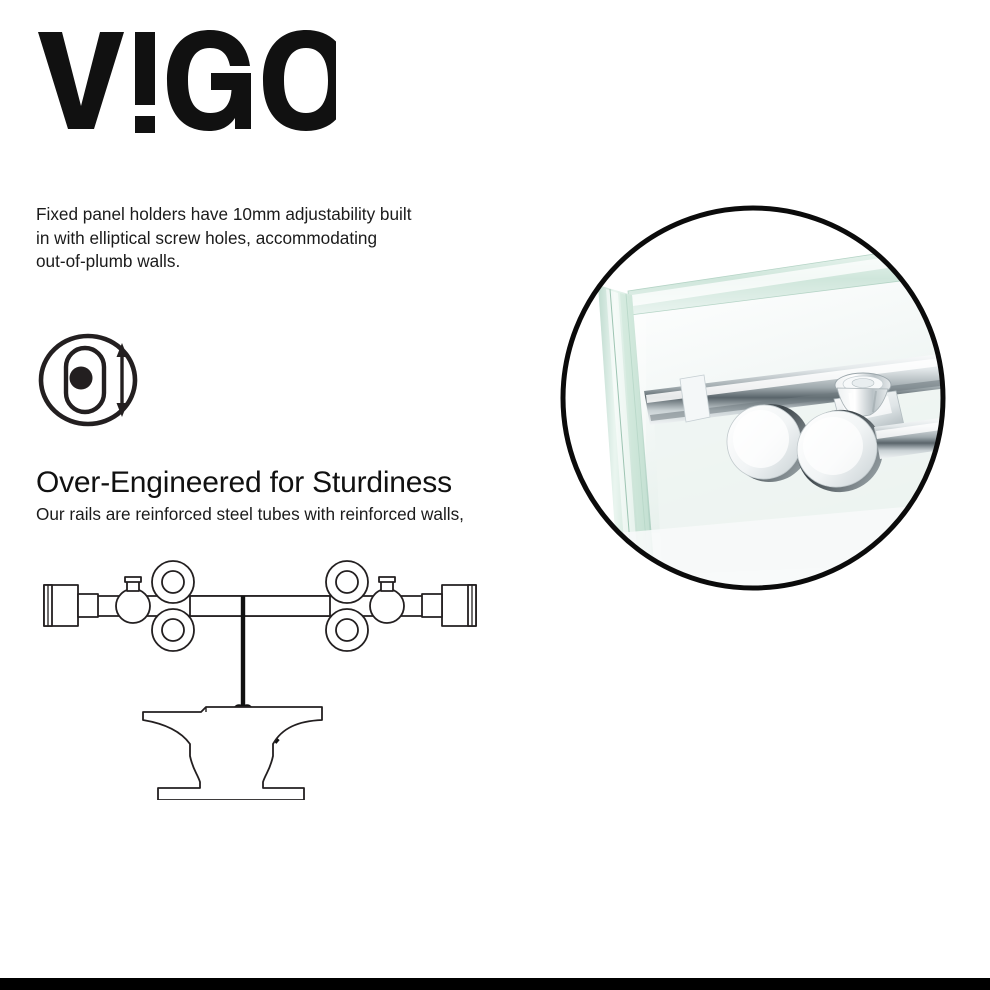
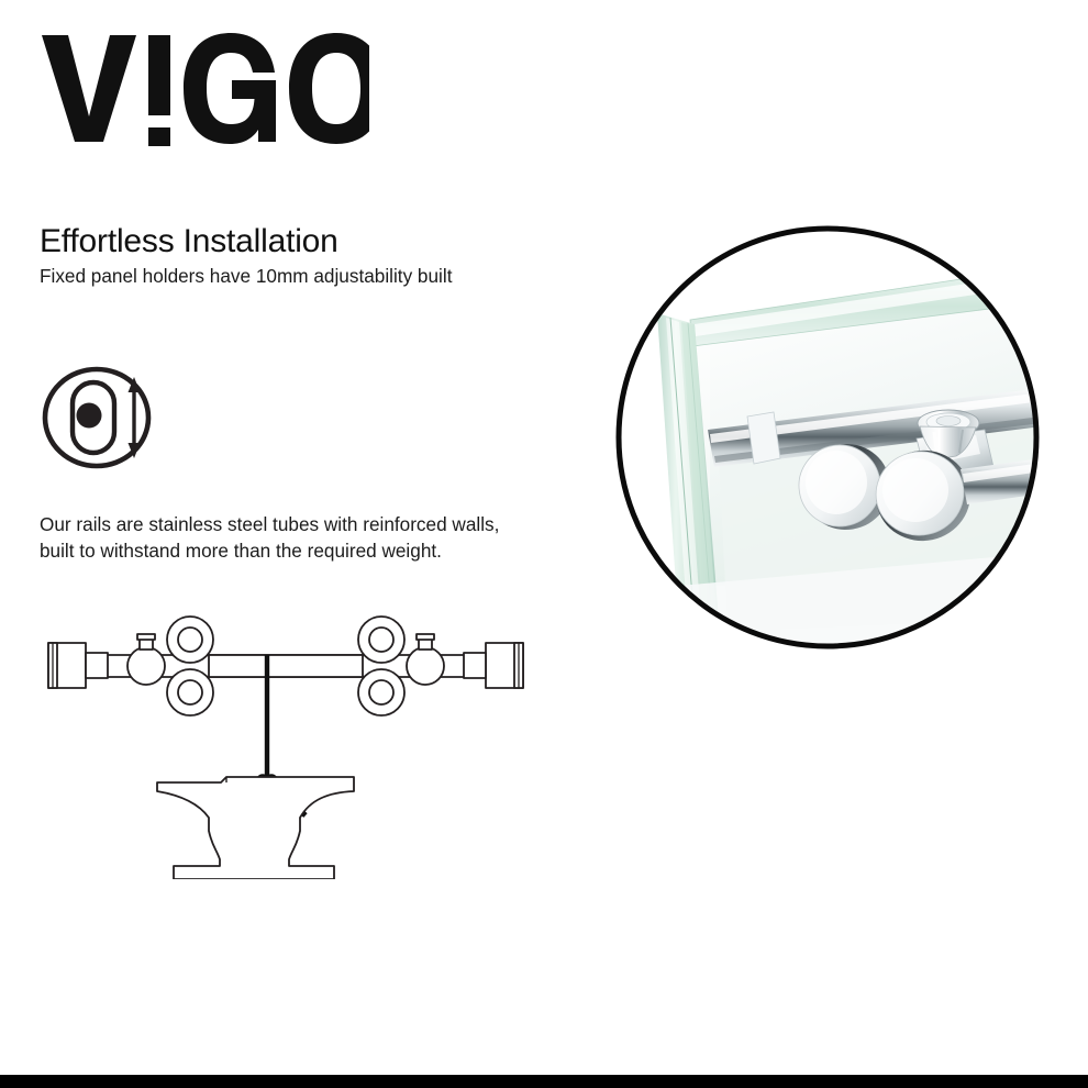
+ Effortless Installation
  Fixed panel holders have 10mm adjustability built
- in with elliptical screw holes, accommodating
- out-of-plumb walls.
- Over-Engineered for Sturdiness
- Our rails are reinforced steel tubes with reinforced walls,
+ Our rails are stainless steel tubes with reinforced walls,
+ built to withstand more than the required weight.
